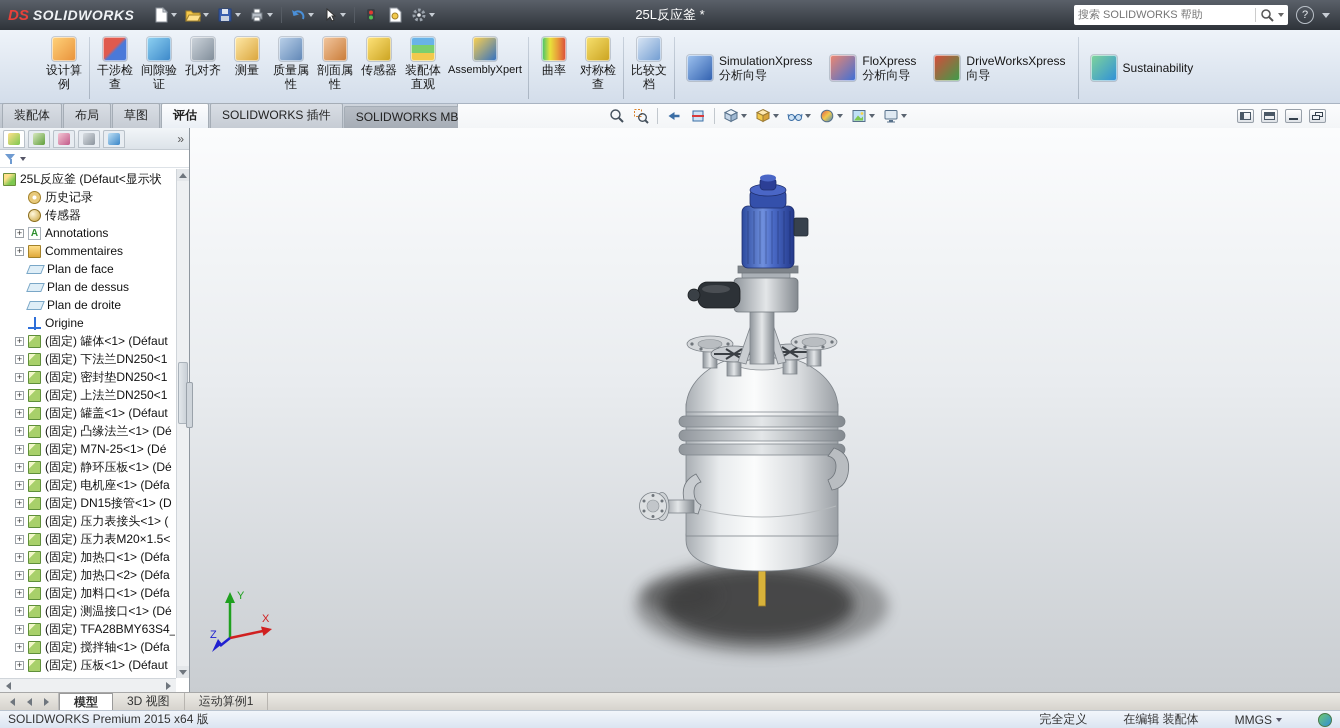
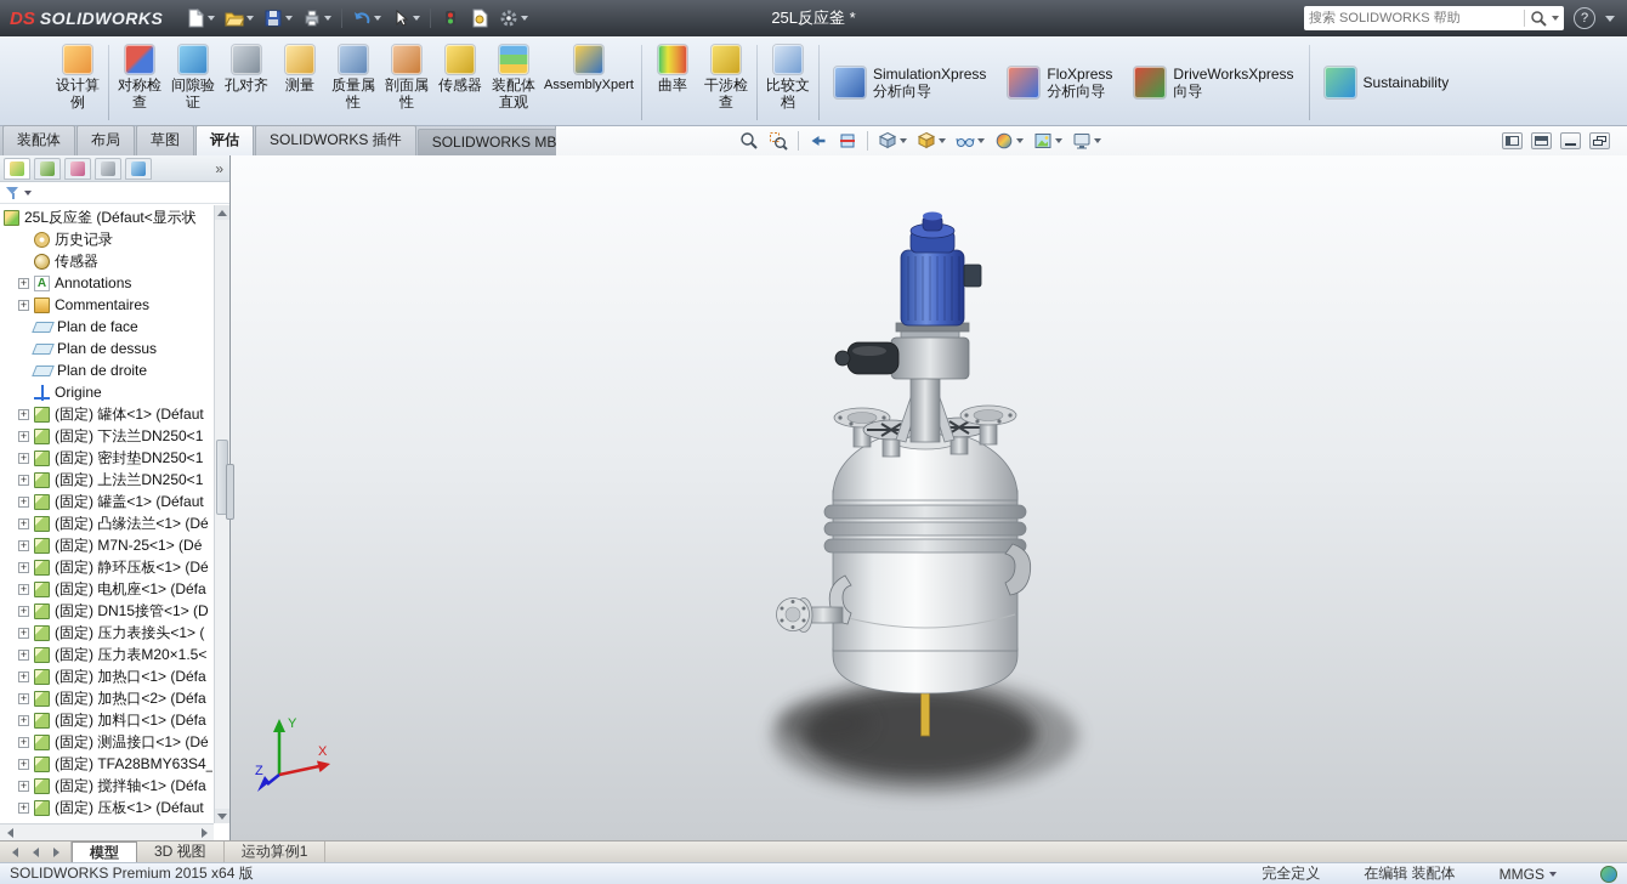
  DS
  SOLIDWORKS
  25L反应釜 *
  搜索 SOLIDWORKS 帮助
  设计算例
- 干涉检查
+ 对称检查
  间隙验证
  孔对齐
  测量
  质量属性
  剖面属性
  传感器
  装配体直观
  AssemblyXpert
  曲率
- 对称检查
+ 干涉检查
  比较文档
  SimulationXpress
  分析向导
  FloXpress
  分析向导
  DriveWorksXpress
  向导
  Sustainability
  装配体
  布局
  草图
  评估
  SOLIDWORKS 插件
  SOLIDWORKS MB
  25L反应釜 (Défaut<显示状
  历史记录
  传感器
  Annotations
  Commentaires
  Plan de face
  Plan de dessus
  Plan de droite
  Origine
  (固定) 罐体<1> (Défaut
  (固定) 下法兰DN250<1
  (固定) 密封垫DN250<1
  (固定) 上法兰DN250<1
  (固定) 罐盖<1> (Défaut
  (固定) 凸缘法兰<1> (Dé
  (固定) M7N-25<1> (Dé
  (固定) 静环压板<1> (Dé
  (固定) 电机座<1> (Défa
  (固定) DN15接管<1> (D
  (固定) 压力表接头<1> (
  (固定) 压力表M20×1.5<
  (固定) 加热口<1> (Défa
  (固定) 加热口<2> (Défa
  (固定) 加料口<1> (Défa
  (固定) 测温接口<1> (Dé
  (固定) TFA28BMY63S4_
  (固定) 搅拌轴<1> (Défa
  (固定) 压板<1> (Défaut
  Y
  X
  Z
  模型
  3D 视图
  运动算例1
  SOLIDWORKS Premium 2015 x64 版
  完全定义
  在编辑 装配体
  MMGS
